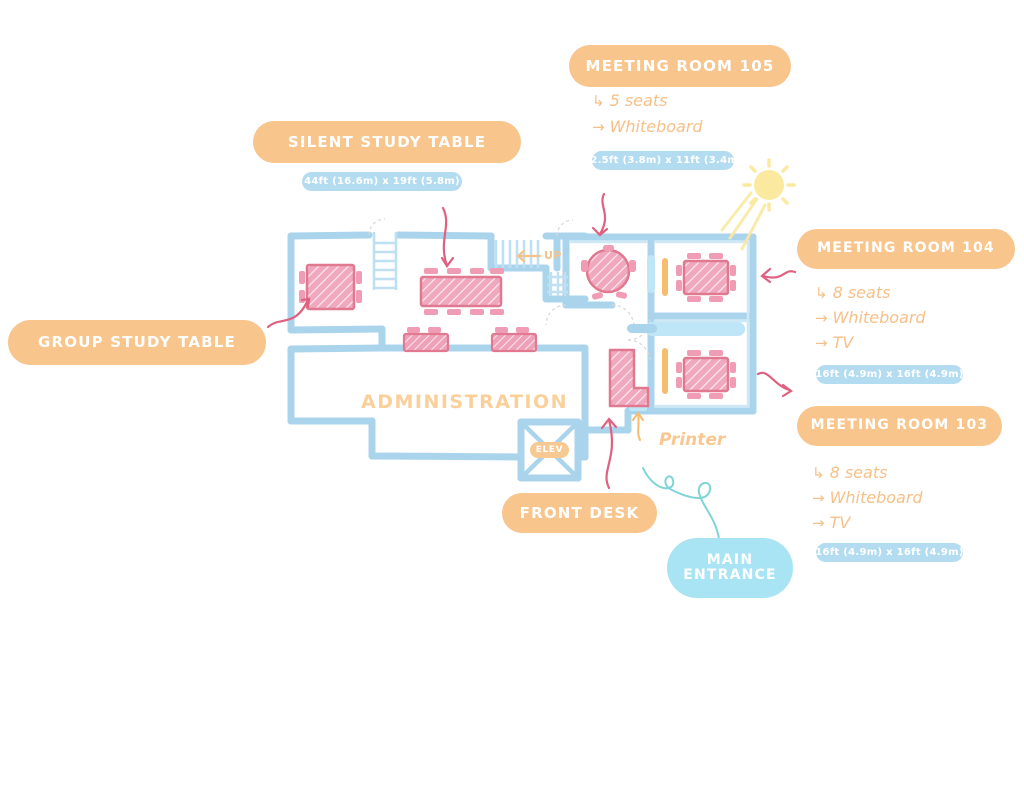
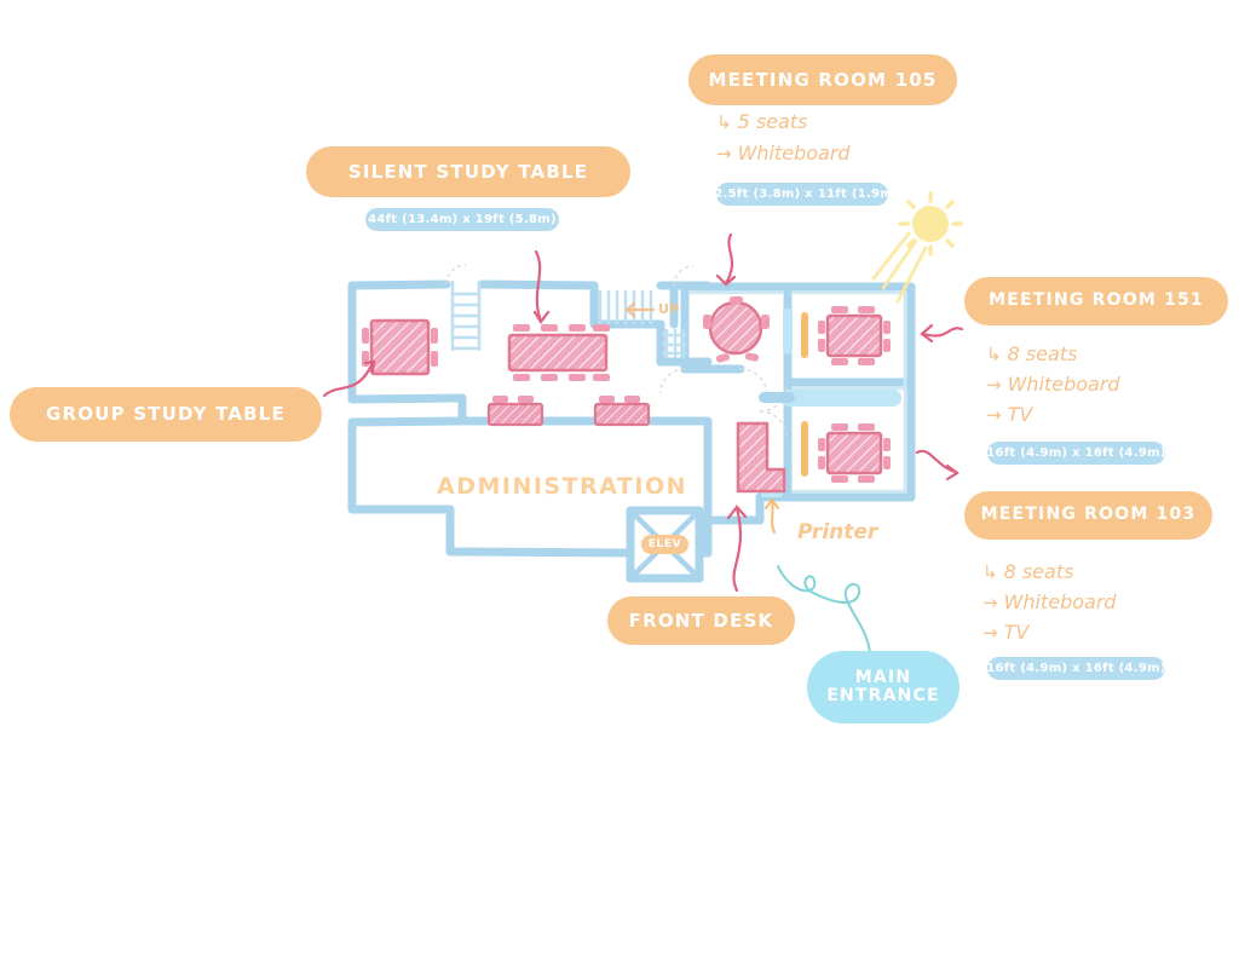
  MEETING ROOM 105
  ↳ 5 seats
  → Whiteboard
- 12.5ft (3.8m) x 11ft (3.4m)
+ 12.5ft (3.8m) x 11ft (1.9m)
- MEETING ROOM 104
+ MEETING ROOM 151
  ↳ 8 seats
  → Whiteboard
  → TV
  16ft (4.9m) x 16ft (4.9m)
  MEETING ROOM 103
  ↳ 8 seats
  → Whiteboard
  → TV
  16ft (4.9m) x 16ft (4.9m)
  SILENT STUDY TABLE
- 44ft (16.6m) x 19ft (5.8m)
+ 44ft (13.4m) x 19ft (5.8m)
  GROUP STUDY TABLE
  FRONT DESK
  MAIN
  ENTRANCE
  ADMINISTRATION
  ELEV
  UP
  Printer
